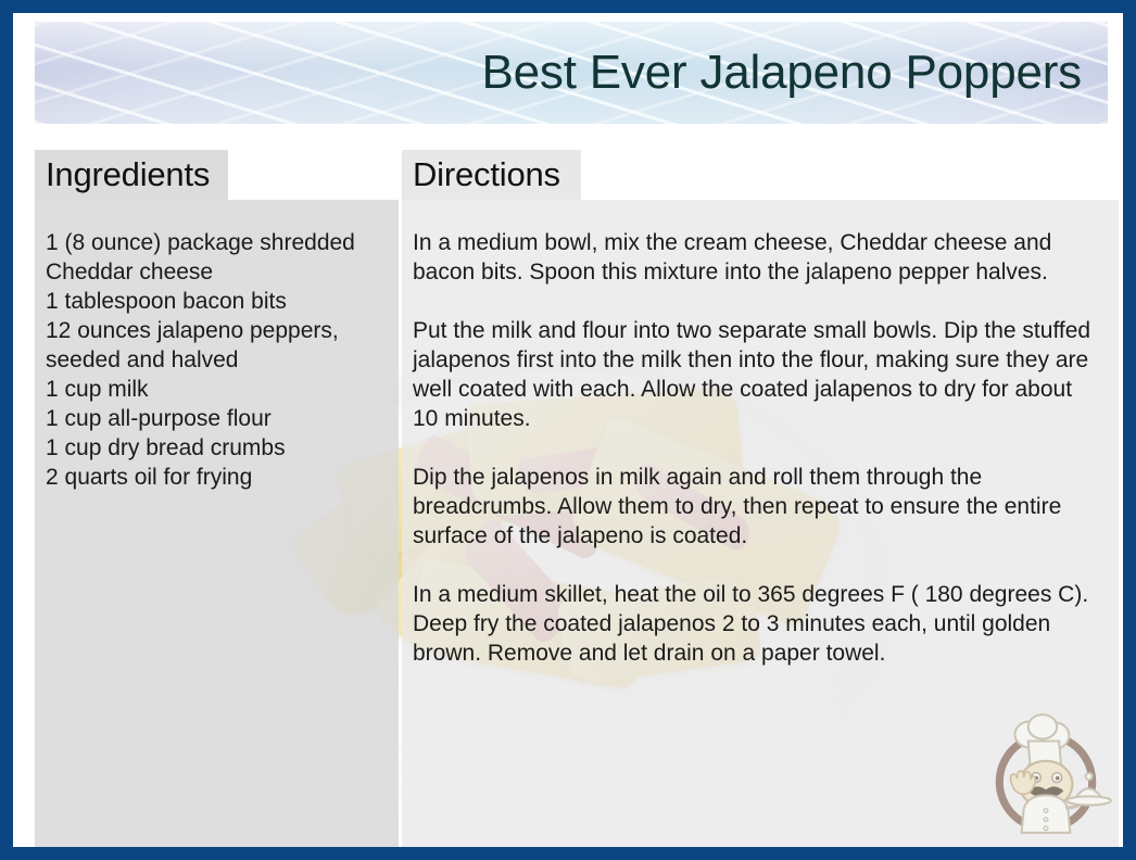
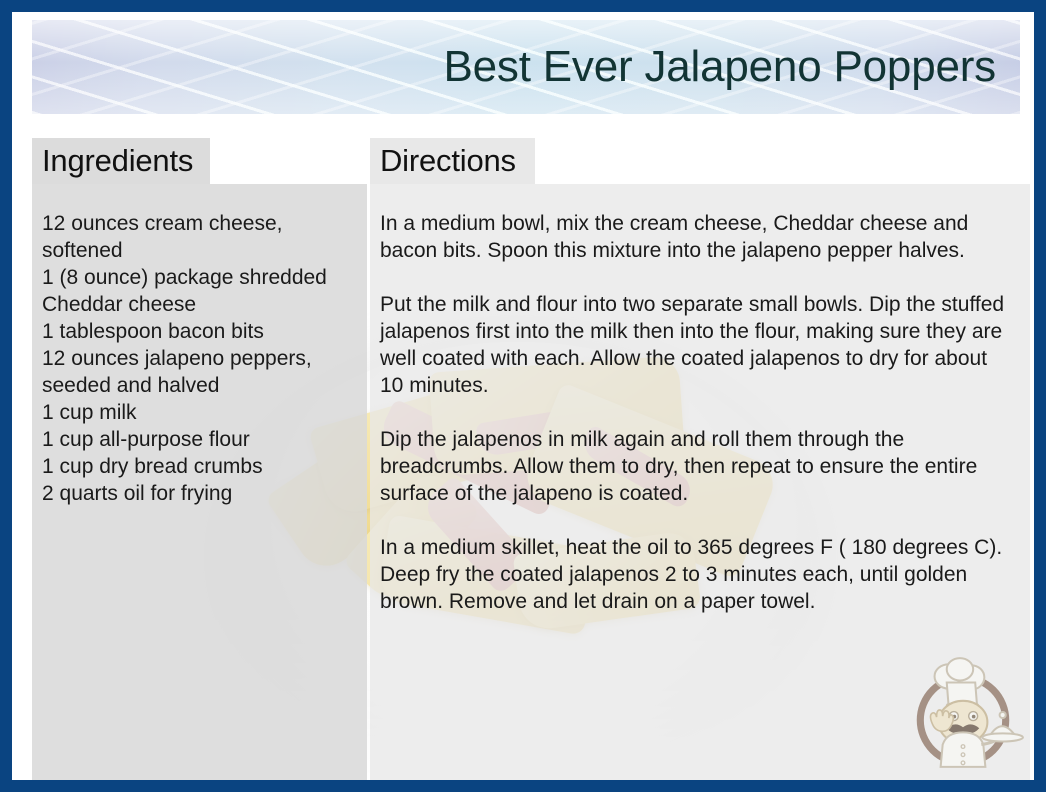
  Best Ever Jalapeno Poppers
  Ingredients
  Directions
+ 12 ounces cream cheese,
+ softened
  1 (8 ounce) package shredded
  Cheddar cheese
  1 tablespoon bacon bits
  12 ounces jalapeno peppers,
  seeded and halved
  1 cup milk
  1 cup all-purpose flour
  1 cup dry bread crumbs
  2 quarts oil for frying
  In a medium bowl, mix the cream cheese, Cheddar cheese and bacon bits. Spoon this mixture into the jalapeno pepper halves.
  Put the milk and flour into two separate small bowls. Dip the stuffed jalapenos first into the milk then into the flour, making sure they are well coated with each. Allow the coated jalapenos to dry for about 10 minutes.
  Dip the jalapenos in milk again and roll them through the breadcrumbs. Allow them to dry, then repeat to ensure the entire surface of the jalapeno is coated.
  In a medium skillet, heat the oil to 365 degrees F ( 180 degrees C). Deep fry the coated jalapenos 2 to 3 minutes each, until golden brown. Remove and let drain on a paper towel.
